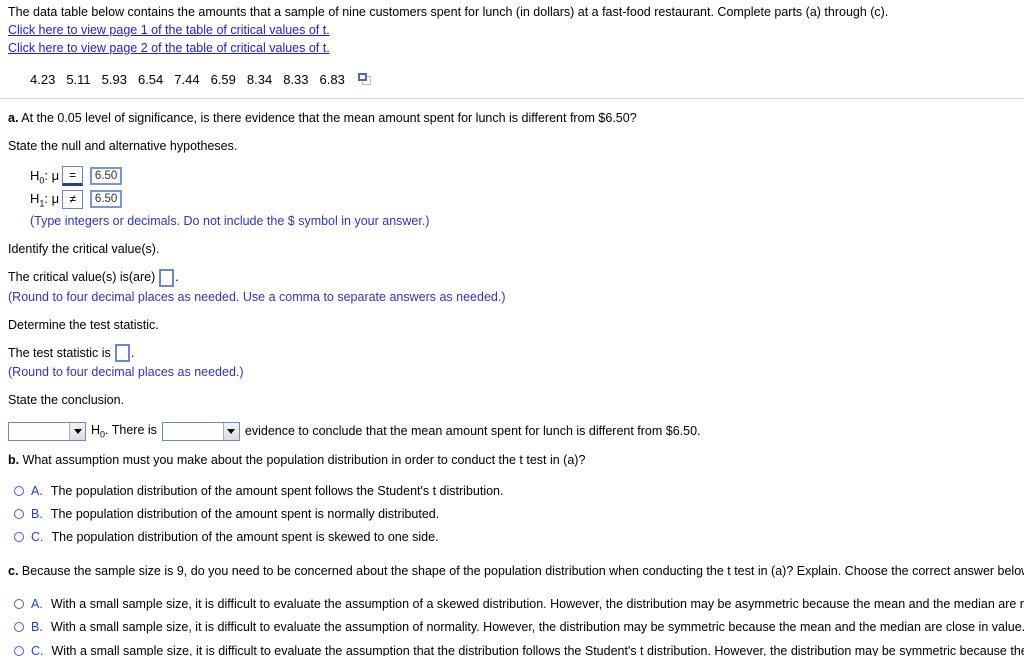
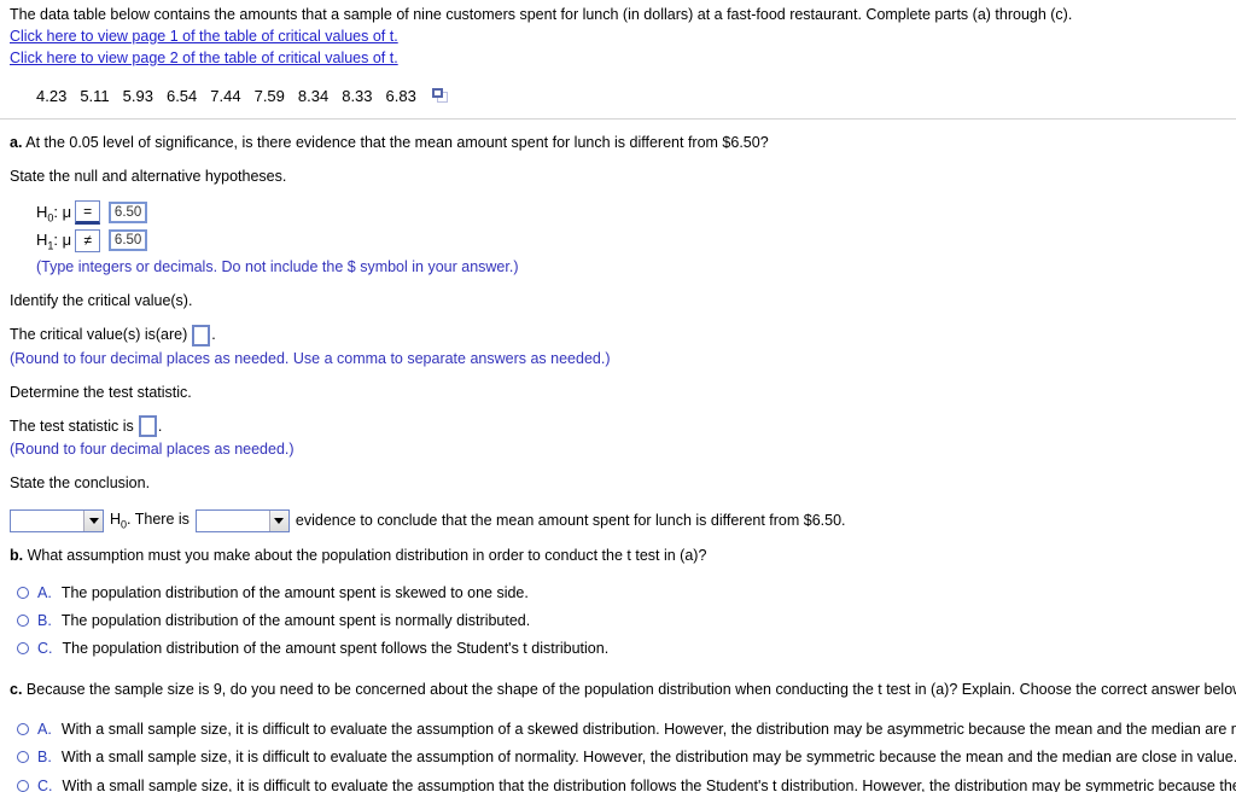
  The data table below contains the amounts that a sample of nine customers spent for lunch (in dollars) at a fast-food restaurant. Complete parts (a) through (c).
  Click here to view page 1 of the table of critical values of t.
  Click here to view page 2 of the table of critical values of t.
  4.23
  5.11
  5.93
  6.54
  7.44
- 6.59
+ 7.59
  8.34
  8.33
  6.83
  a. At the 0.05 level of significance, is there evidence that the mean amount spent for lunch is different from $6.50?
  State the null and alternative hypotheses.
  H0: μ
  =
  6.50
  H1: μ
  ≠
  6.50
  (Type integers or decimals. Do not include the $ symbol in your answer.)
  Identify the critical value(s).
  The critical value(s) is(are)
  .
  (Round to four decimal places as needed. Use a comma to separate answers as needed.)
  Determine the test statistic.
  The test statistic is
  .
  (Round to four decimal places as needed.)
  State the conclusion.
  H0. There is
  evidence to conclude that the mean amount spent for lunch is different from $6.50.
  b. What assumption must you make about the population distribution in order to conduct the t test in (a)?
  A.
- The population distribution of the amount spent follows the Student's t distribution.
+ The population distribution of the amount spent is skewed to one side.
  B.
  The population distribution of the amount spent is normally distributed.
  C.
- The population distribution of the amount spent is skewed to one side.
+ The population distribution of the amount spent follows the Student's t distribution.
  c. Because the sample size is 9, do you need to be concerned about the shape of the population distribution when conducting the t test in (a)? Explain. Choose the correct answer belo
  A.
  With a small sample size, it is difficult to evaluate the assumption of a skewed distribution. However, the distribution may be asymmetric because the mean and the median are n
  B.
  With a small sample size, it is difficult to evaluate the assumption of normality. However, the distribution may be symmetric because the mean and the median are close in value.
  C.
  With a small sample size, it is difficult to evaluate the assumption that the distribution follows the Student's t distribution. However, the distribution may be symmetric because th
